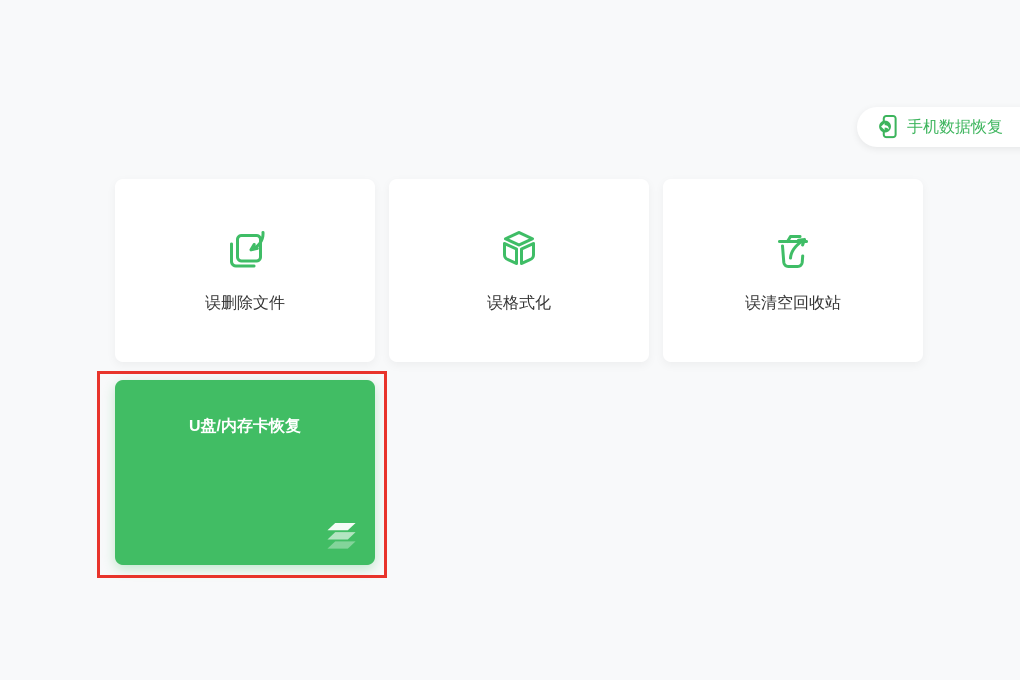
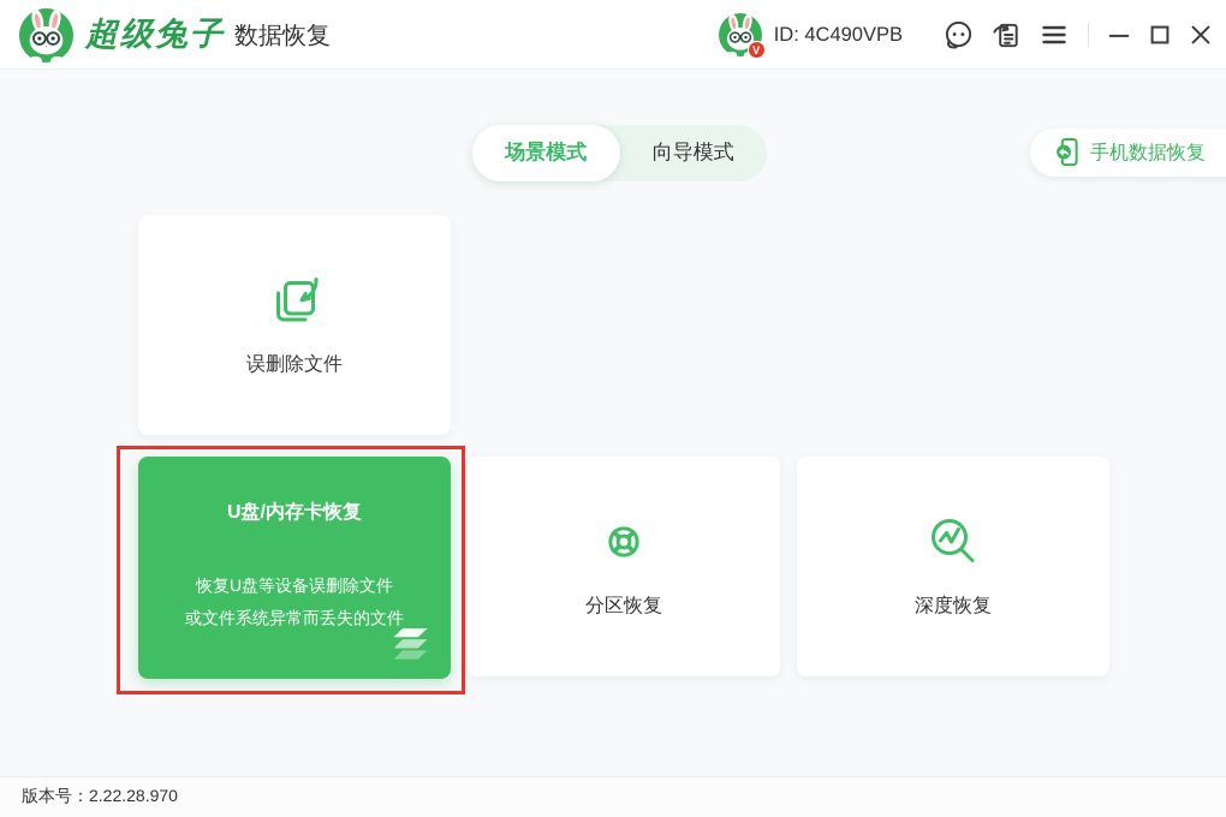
+ 超级兔子
+ 数据恢复
+ V
+ ID: 4C490VPB
+ 场景模式
+ 向导模式
  手机数据恢复
  误删除文件
- 误格式化
- 误清空回收站
  U盘/内存卡恢复
+ 恢复U盘等设备误删除文件
+ 或文件系统异常而丢失的文件
+ 分区恢复
+ 深度恢复
+ 版本号：2.22.28.970
